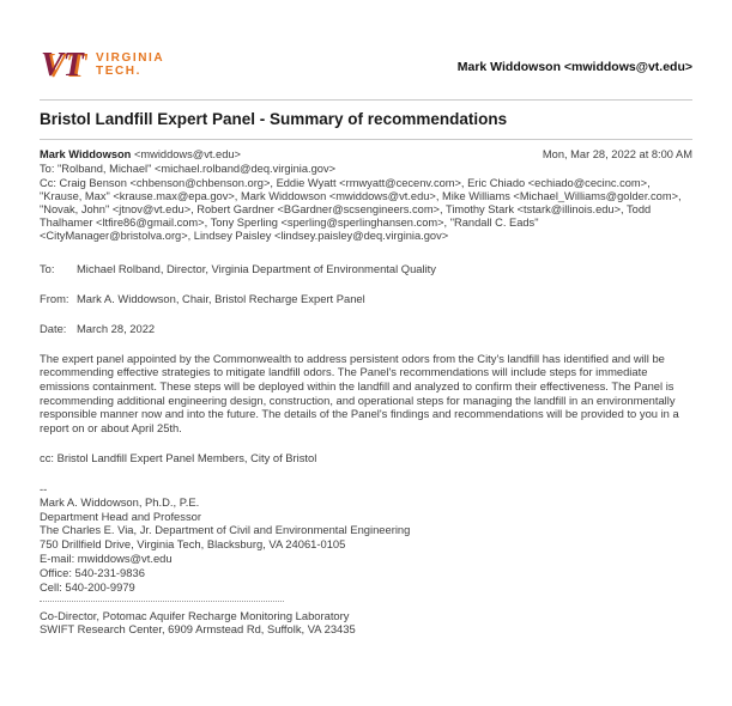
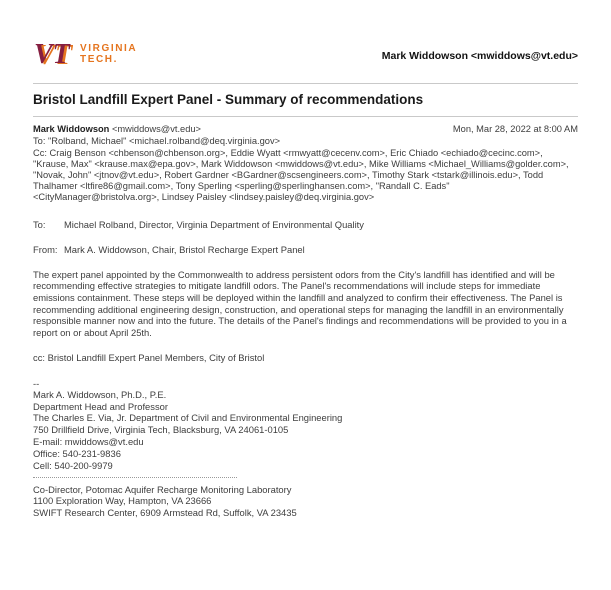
  VT
  VIRGINIA
  TECH.
  Mark Widdowson <mwiddows@vt.edu>
  Bristol Landfill Expert Panel - Summary of recommendations
  Mark Widdowson <mwiddows@vt.edu>
  Mon, Mar 28, 2022 at 8:00 AM
  To: "Rolband, Michael" <michael.rolband@deq.virginia.gov>
  Cc: Craig Benson <chbenson@chbenson.org>, Eddie Wyatt <rmwyatt@cecenv.com>, Eric Chiado <echiado@cecinc.com>, "Krause, Max" <krause.max@epa.gov>, Mark Widdowson <mwiddows@vt.edu>, Mike Williams <Michael_Williams@golder.com>, "Novak, John" <jtnov@vt.edu>, Robert Gardner <BGardner@scsengineers.com>, Timothy Stark <tstark@illinois.edu>, Todd Thalhamer <ltfire86@gmail.com>, Tony Sperling <sperling@sperlinghansen.com>, "Randall C. Eads" <CityManager@bristolva.org>, Lindsey Paisley <lindsey.paisley@deq.virginia.gov>
  To:
  Michael Rolband, Director, Virginia Department of Environmental Quality
  From:
  Mark A. Widdowson, Chair, Bristol Recharge Expert Panel
- Date:
- March 28, 2022
  The expert panel appointed by the Commonwealth to address persistent odors from the City's landfill has identified and will be recommending effective strategies to mitigate landfill odors. The Panel's recommendations will include steps for immediate emissions containment. These steps will be deployed within the landfill and analyzed to confirm their effectiveness. The Panel is recommending additional engineering design, construction, and operational steps for managing the landfill in an environmentally responsible manner now and into the future. The details of the Panel's findings and recommendations will be provided to you in a report on or about April 25th.
  cc: Bristol Landfill Expert Panel Members, City of Bristol
  --
  Mark A. Widdowson, Ph.D., P.E.
  Department Head and Professor
  The Charles E. Via, Jr. Department of Civil and Environmental Engineering
  750 Drillfield Drive, Virginia Tech, Blacksburg, VA 24061-0105
  E-mail: mwiddows@vt.edu
  Office: 540-231-9836
  Cell: 540-200-9979
  Co-Director, Potomac Aquifer Recharge Monitoring Laboratory
+ 1100 Exploration Way, Hampton, VA 23666
  SWIFT Research Center, 6909 Armstead Rd, Suffolk, VA 23435
